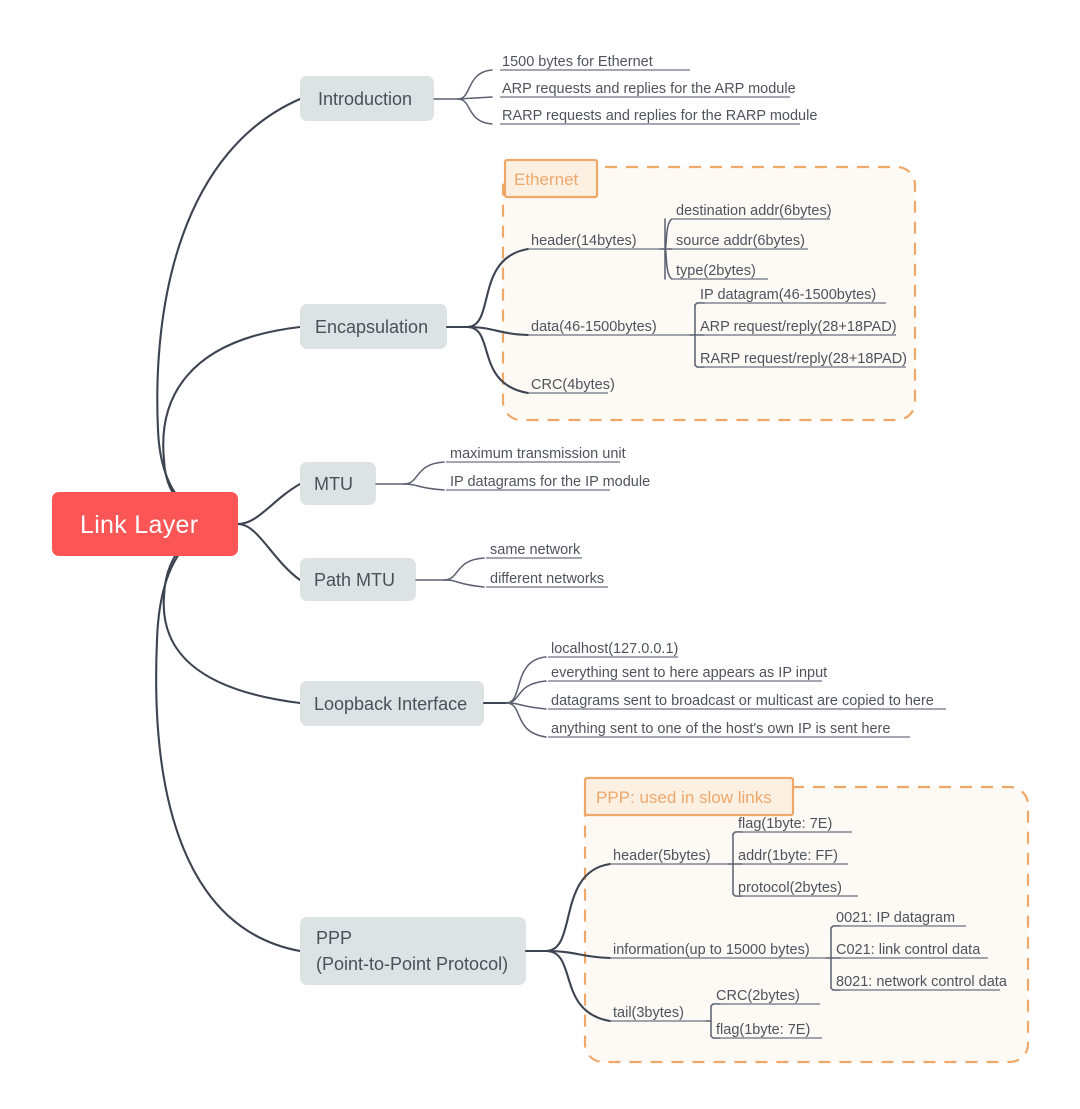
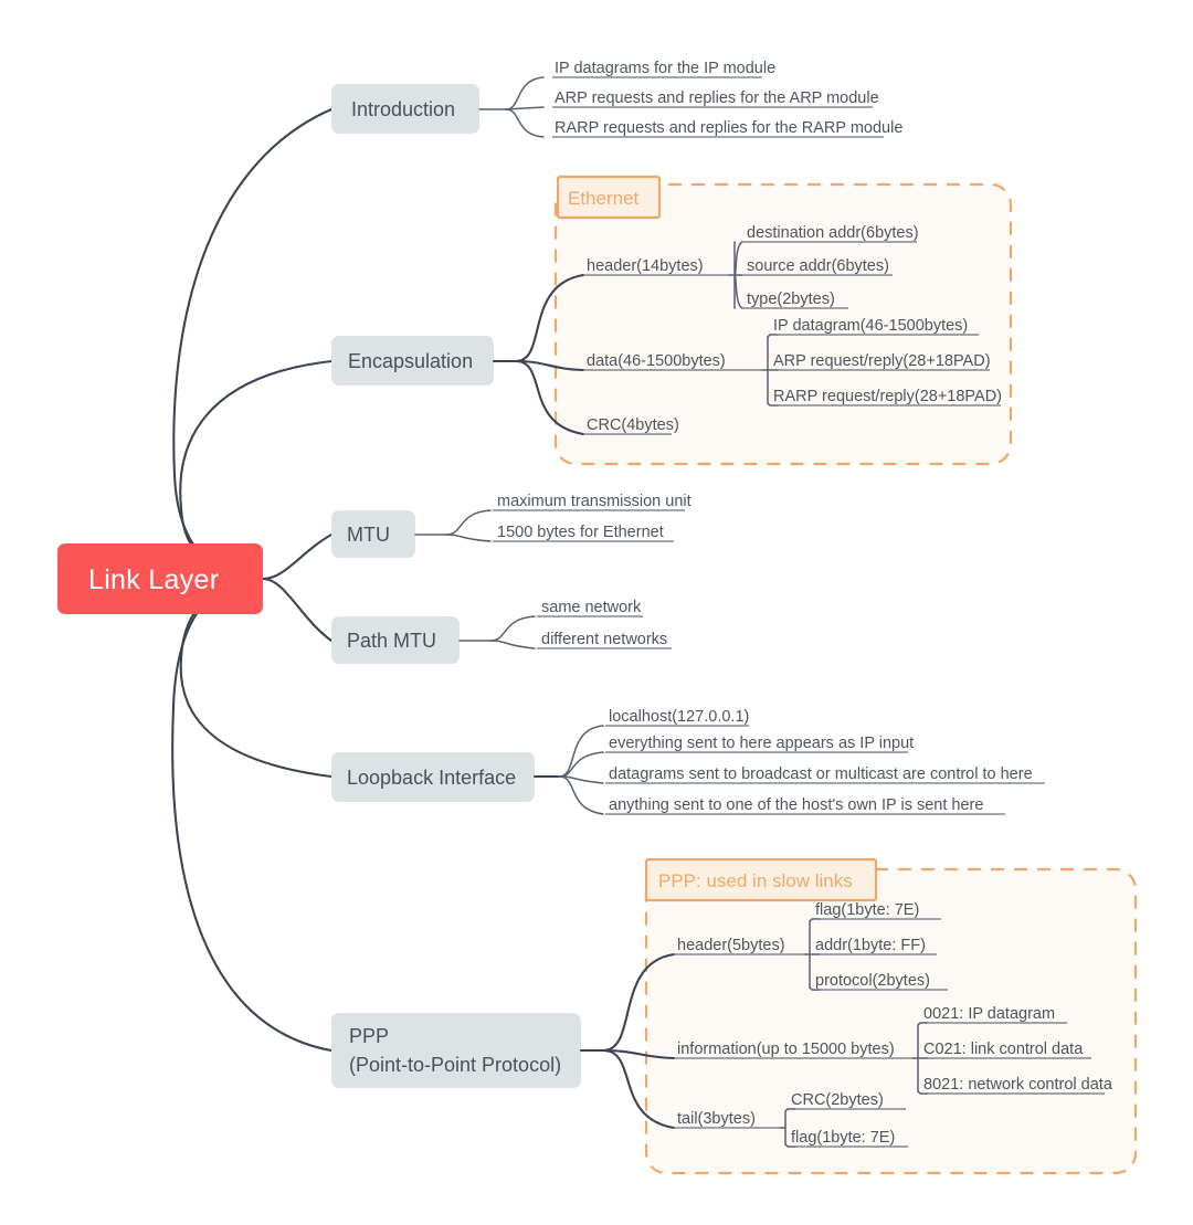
  Ethernet
  PPP: used in slow links
  Link Layer
  Introduction
- 1500 bytes for Ethernet
+ IP datagrams for the IP module
  ARP requests and replies for the ARP module
  RARP requests and replies for the RARP module
  Encapsulation
  header(14bytes)
  destination addr(6bytes)
  source addr(6bytes)
  type(2bytes)
  data(46-1500bytes)
  IP datagram(46-1500bytes)
  ARP request/reply(28+18PAD)
  RARP request/reply(28+18PAD)
  CRC(4bytes)
  MTU
  maximum transmission unit
- IP datagrams for the IP module
+ 1500 bytes for Ethernet
  Path MTU
  same network
  different networks
  Loopback Interface
  localhost(127.0.0.1)
  everything sent to here appears as IP input
- datagrams sent to broadcast or multicast are copied to here
+ datagrams sent to broadcast or multicast are control to here
  anything sent to one of the host's own IP is sent here
  PPP
  (Point-to-Point Protocol)
  header(5bytes)
  flag(1byte: 7E)
  addr(1byte: FF)
  protocol(2bytes)
  information(up to 15000 bytes)
  0021: IP datagram
  C021: link control data
  8021: network control data
  tail(3bytes)
  CRC(2bytes)
  flag(1byte: 7E)
